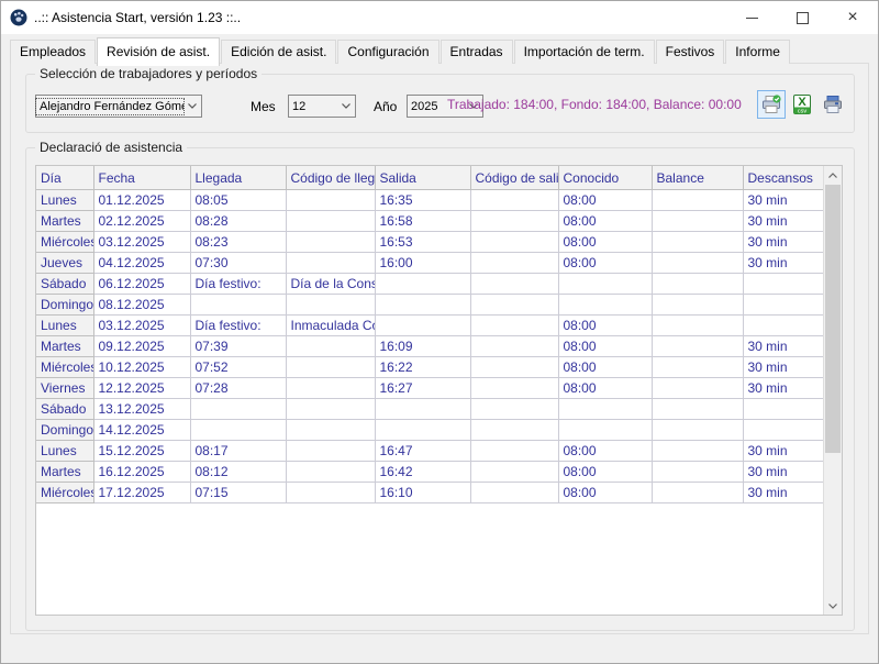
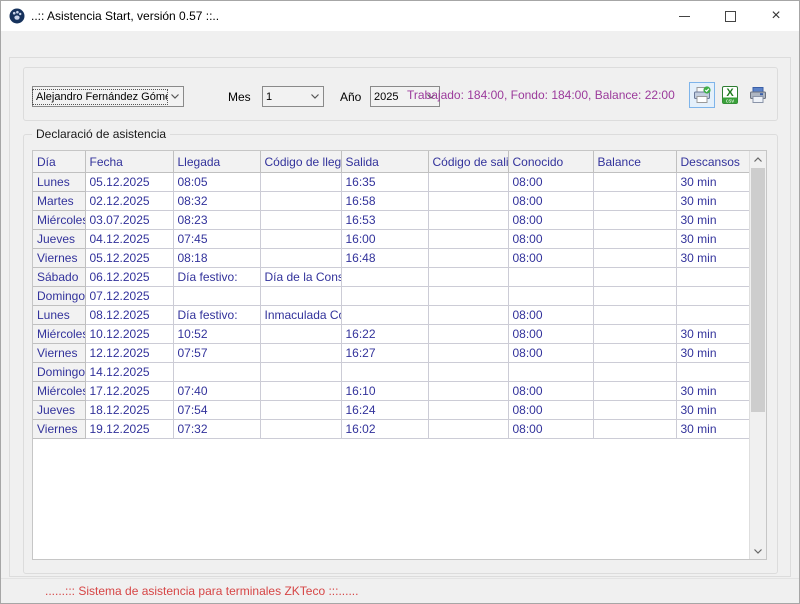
- ..:: Asistencia Start, versión 1.23 ::..
+ ..:: Asistencia Start, versión 0.57 ::..
  ×
- Empleados
- Revisión de asist.
- Edición de asist.
- Configuración
- Entradas
- Importación de term.
- Festivos
- Informe
- Selección de trabajadores y períodos
  Alejandro Fernández Góm
  Mes
- 12
+ 1
  Año
  2025
- Trabajado: 184:00, Fondo: 184:00, Balance: 00:00
+ Trabajado: 184:00, Fondo: 184:00, Balance: 22:00
  X
  Declaració de asistencia
  Día	Fecha	Llegada	Código de lleg	Salida	Código de sali	Conocido	Balance	Descansos
- Lunes	01.12.2025	08:05		16:35		08:00		30 min
+ Lunes	05.12.2025	08:05		16:35		08:00		30 min
- Martes	02.12.2025	08:28		16:58		08:00		30 min
+ Martes	02.12.2025	08:32		16:58		08:00		30 min
- Miércole	03.12.2025	08:23		16:53		08:00		30 min
+ Miércole	03.07.2025	08:23		16:53		08:00		30 min
- Jueves	04.12.2025	07:30		16:00		08:00		30 min
+ Jueves	04.12.2025	07:45		16:00		08:00		30 min
+ Viernes	05.12.2025	08:18		16:48		08:00		30 min
  Sábado	06.12.2025	Día festivo:	Día de la Con
- Domingo	08.12.2025
+ Domingo	07.12.2025
- Lunes	03.12.2025	Día festivo:	Inmaculada C			08:00
+ Lunes	08.12.2025	Día festivo:	Inmaculada C			08:00
- Martes	09.12.2025	07:39		16:09		08:00		30 min
- Miércole	10.12.2025	07:52		16:22		08:00		30 min
+ Miércole	10.12.2025	10:52		16:22		08:00		30 min
- Viernes	12.12.2025	07:28		16:27		08:00		30 min
+ Viernes	12.12.2025	07:57		16:27		08:00		30 min
- Sábado	13.12.2025
  Domingo	14.12.2025
- Lunes	15.12.2025	08:17		16:47		08:00		30 min
- Martes	16.12.2025	08:12		16:42		08:00		30 min
- Miércole	17.12.2025	07:15		16:10		08:00		30 min
+ Miércole	17.12.2025	07:40		16:10		08:00		30 min
+ Jueves	18.12.2025	07:54		16:24		08:00		30 min
+ Viernes	19.12.2025	07:32		16:02		08:00		30 min
+ ......::: Sistema de asistencia para terminales ZKTeco :::......
